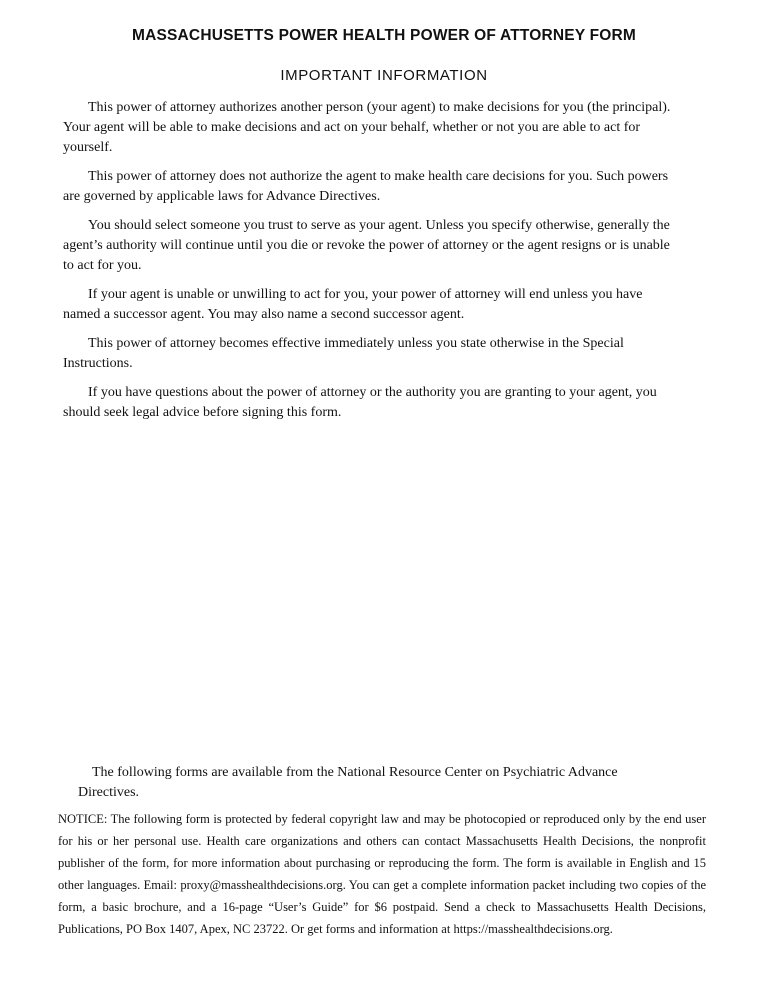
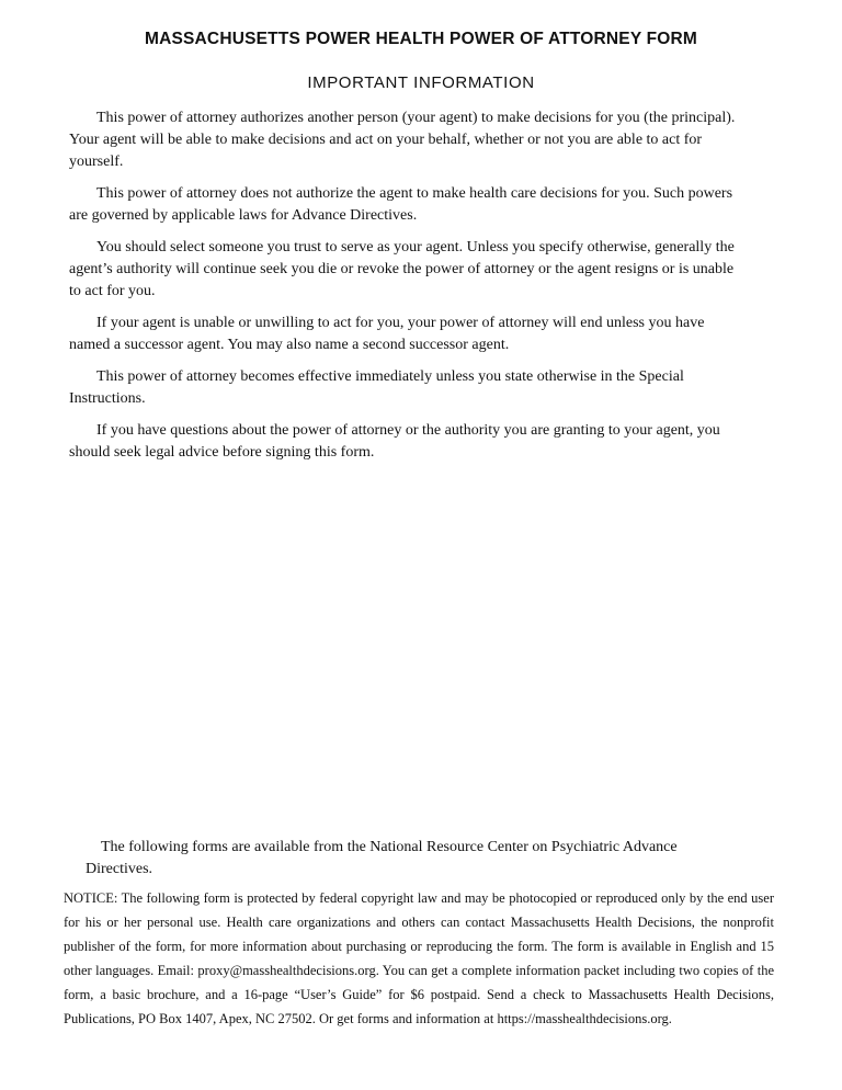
  MASSACHUSETTS POWER HEALTH POWER OF ATTORNEY FORM
  IMPORTANT INFORMATION
  This power of attorney authorizes another person (your agent) to make decisions for you (the principal). Your agent will be able to make decisions and act on your behalf, whether or not you are able to act for yourself.
  This power of attorney does not authorize the agent to make health care decisions for you. Such powers are governed by applicable laws for Advance Directives.
- You should select someone you trust to serve as your agent. Unless you specify otherwise, generally the agent’s authority will continue until you die or revoke the power of attorney or the agent resigns or is unable to act for you.
+ You should select someone you trust to serve as your agent. Unless you specify otherwise, generally the agent’s authority will continue seek you die or revoke the power of attorney or the agent resigns or is unable to act for you.
  If your agent is unable or unwilling to act for you, your power of attorney will end unless you have named a successor agent. You may also name a second successor agent.
  This power of attorney becomes effective immediately unless you state otherwise in the Special Instructions.
  If you have questions about the power of attorney or the authority you are granting to your agent, you should seek legal advice before signing this form.
  The following forms are available from the National Resource Center on Psychiatric Advance Directives.
- NOTICE: The following form is protected by federal copyright law and may be photocopied or reproduced only by the end user for his or her personal use. Health care organizations and others can contact Massachusetts Health Decisions, the nonprofit publisher of the form, for more information about purchasing or reproducing the form. The form is available in English and 15 other languages. Email: proxy@masshealthdecisions.org. You can get a complete information packet including two copies of the form, a basic brochure, and a 16-page “User’s Guide” for $6 postpaid. Send a check to Massachusetts Health Decisions, Publications, PO Box 1407, Apex, NC 23722. Or get forms and information at https://masshealthdecisions.org.
+ NOTICE: The following form is protected by federal copyright law and may be photocopied or reproduced only by the end user for his or her personal use. Health care organizations and others can contact Massachusetts Health Decisions, the nonprofit publisher of the form, for more information about purchasing or reproducing the form. The form is available in English and 15 other languages. Email: proxy@masshealthdecisions.org. You can get a complete information packet including two copies of the form, a basic brochure, and a 16-page “User’s Guide” for $6 postpaid. Send a check to Massachusetts Health Decisions, Publications, PO Box 1407, Apex, NC 27502. Or get forms and information at https://masshealthdecisions.org.
